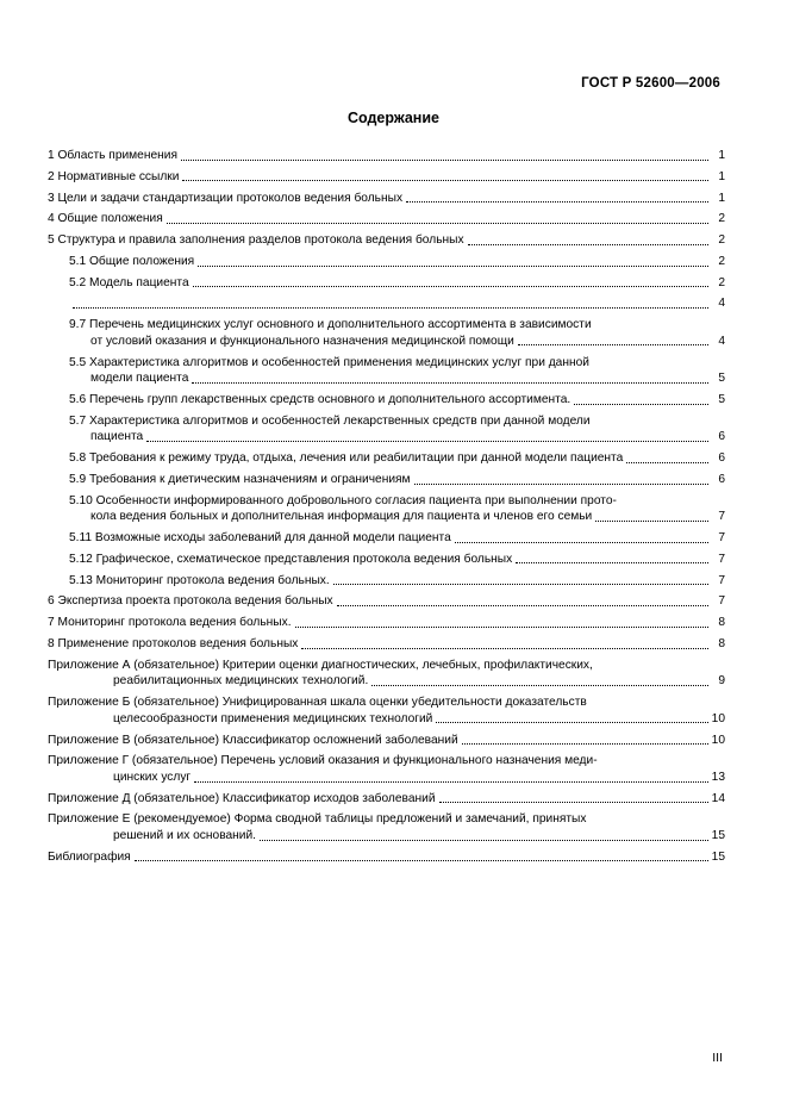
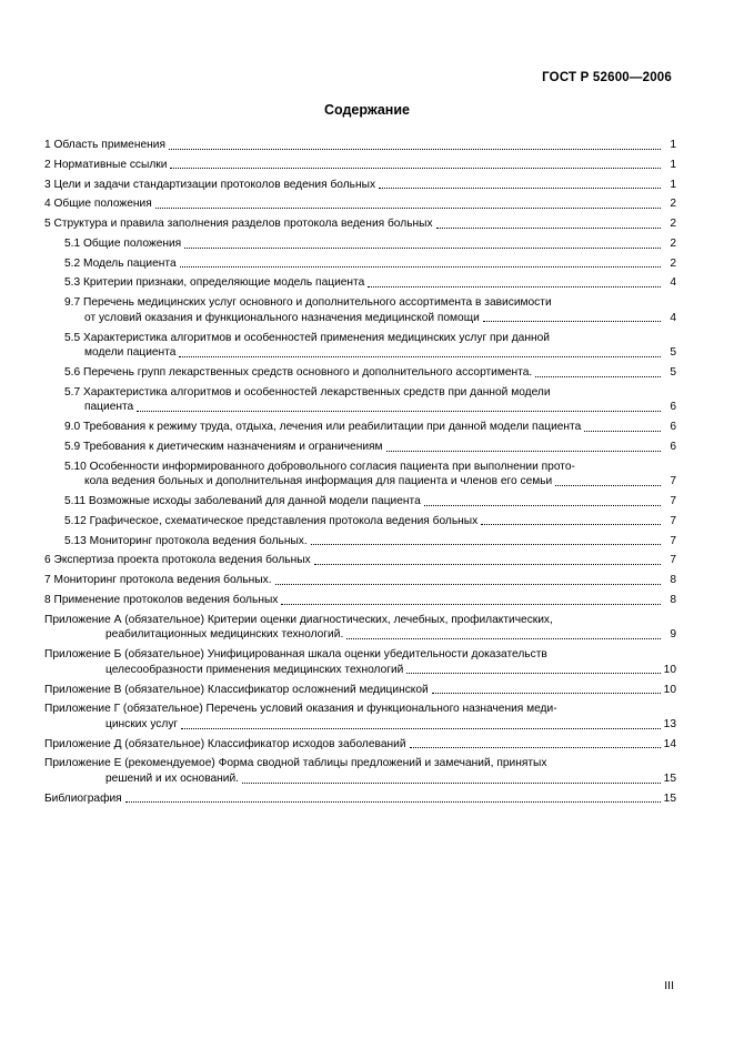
  ГОСТ Р 52600—2006
  Содержание
  1 Область применения
  1
  2 Нормативные ссылки
  1
  3 Цели и задачи стандартизации протоколов ведения больных
  1
  4 Общие положения
  2
  5 Структура и правила заполнения разделов протокола ведения больных
  2
  5.1 Общие положения
  2
  5.2 Модель пациента
  2
+ 5.3 Критерии признаки, определяющие модель пациента
  4
  9.7 Перечень медицинских услуг основного и дополнительного ассортимента в зависимости
  от условий оказания и функционального назначения медицинской помощи
  4
  5.5 Характеристика алгоритмов и особенностей применения медицинских услуг при данной
  модели пациента
  5
  5.6 Перечень групп лекарственных средств основного и дополнительного ассортимента.
  5
  5.7 Характеристика алгоритмов и особенностей лекарственных средств при данной модели
  пациента
  6
- 5.8 Требования к режиму труда, отдыха, лечения или реабилитации при данной модели пациента
+ 9.0 Требования к режиму труда, отдыха, лечения или реабилитации при данной модели пациента
  6
  5.9 Требования к диетическим назначениям и ограничениям
  6
  5.10 Особенности информированного добровольного согласия пациента при выполнении прото-
  кола ведения больных и дополнительная информация для пациента и членов его семьи
  7
  5.11 Возможные исходы заболеваний для данной модели пациента
  7
  5.12 Графическое, схематическое представления протокола ведения больных
  7
  5.13 Мониторинг протокола ведения больных.
  7
  6 Экспертиза проекта протокола ведения больных
  7
  7 Мониторинг протокола ведения больных.
  8
  8 Применение протоколов ведения больных
  8
  Приложение А (обязательное) Критерии оценки диагностических, лечебных, профилактических,
  реабилитационных медицинских технологий.
  9
  Приложение Б (обязательное) Унифицированная шкала оценки убедительности доказательств
  целесообразности применения медицинских технологий
  10
- Приложение В (обязательное) Классификатор осложнений заболеваний
+ Приложение В (обязательное) Классификатор осложнений медицинской
  10
  Приложение Г (обязательное) Перечень условий оказания и функционального назначения меди-
  цинских услуг
  13
  Приложение Д (обязательное) Классификатор исходов заболеваний
  14
  Приложение Е (рекомендуемое) Форма сводной таблицы предложений и замечаний, принятых
  решений и их оснований.
  15
  Библиография
  15
  III
